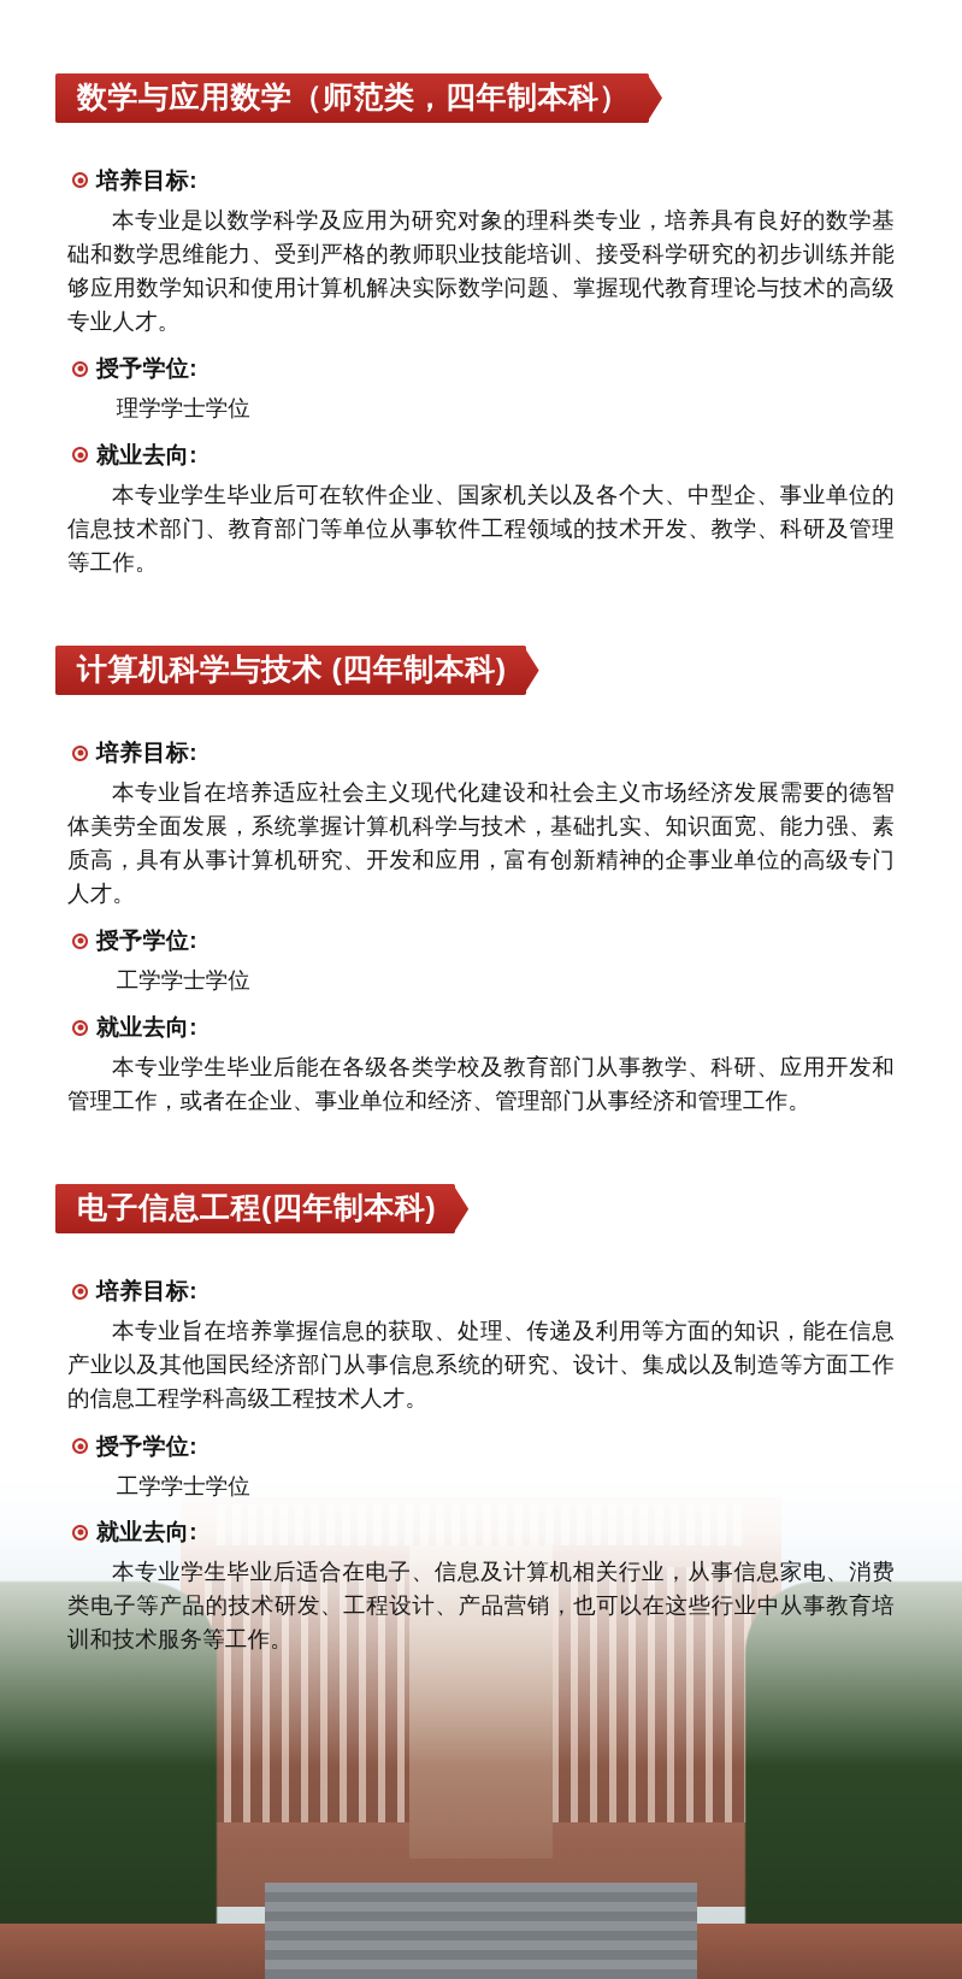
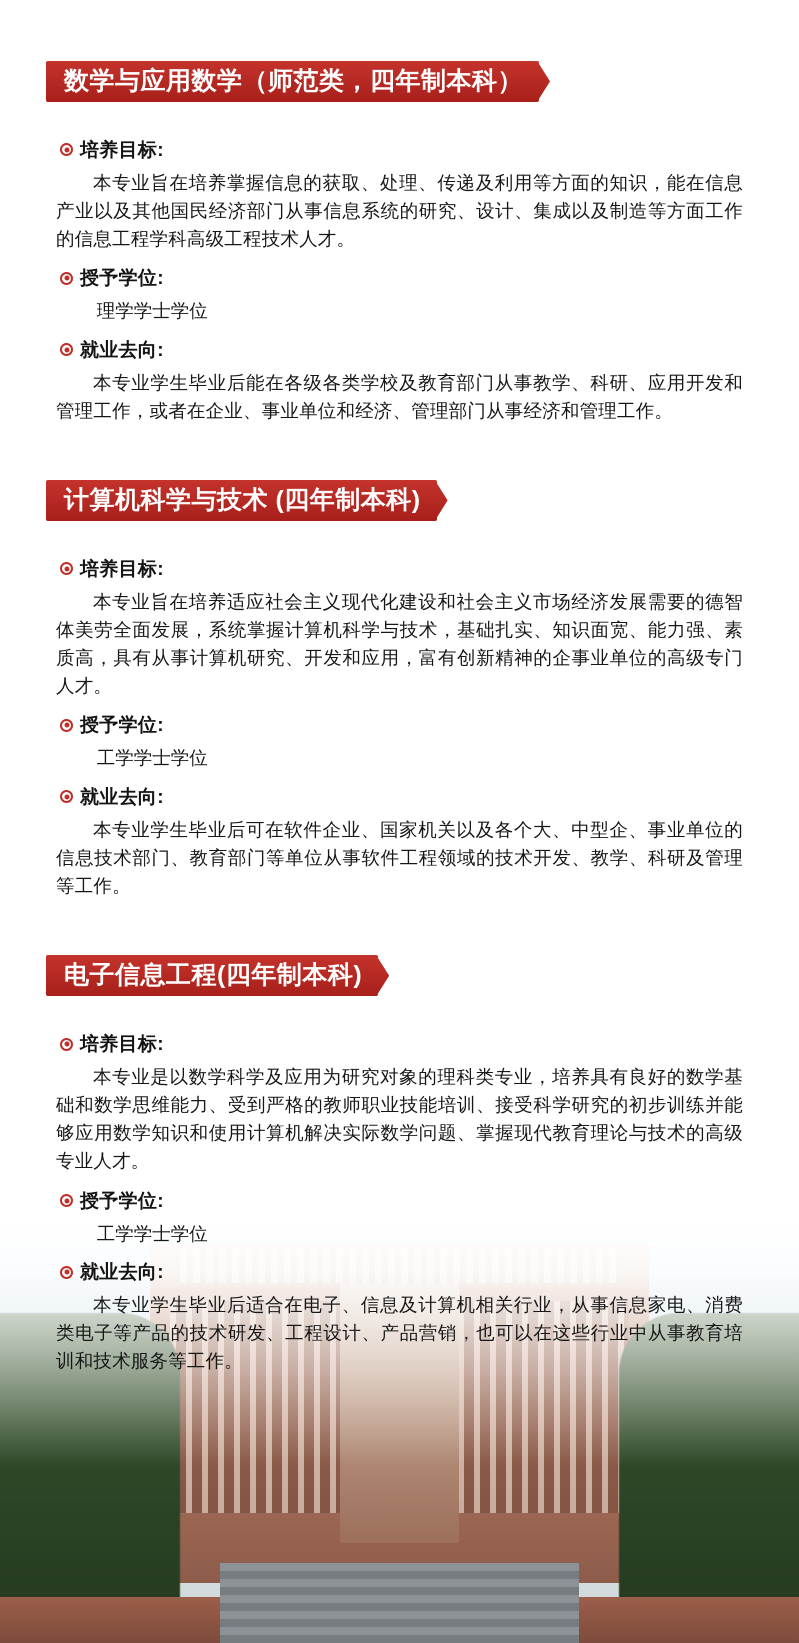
  数学与应用数学（师范类，四年制本科）
  培养目标:
- 本专业是以数学科学及应用为研究对象的理科类专业，培养具有良好的数学基础和数学思维能力、受到严格的教师职业技能培训、接受科学研究的初步训练并能够应用数学知识和使用计算机解决实际数学问题、掌握现代教育理论与技术的高级专业人才。
+ 本专业旨在培养掌握信息的获取、处理、传递及利用等方面的知识，能在信息产业以及其他国民经济部门从事信息系统的研究、设计、集成以及制造等方面工作的信息工程学科高级工程技术人才。
  授予学位:
  理学学士学位
  就业去向:
- 本专业学生毕业后可在软件企业、国家机关以及各个大、中型企、事业单位的信息技术部门、教育部门等单位从事软件工程领域的技术开发、教学、科研及管理等工作。
+ 本专业学生毕业后能在各级各类学校及教育部门从事教学、科研、应用开发和管理工作，或者在企业、事业单位和经济、管理部门从事经济和管理工作。
  计算机科学与技术 (四年制本科)
  培养目标:
  本专业旨在培养适应社会主义现代化建设和社会主义市场经济发展需要的德智体美劳全面发展，系统掌握计算机科学与技术，基础扎实、知识面宽、能力强、素质高，具有从事计算机研究、开发和应用，富有创新精神的企事业单位的高级专门人才。
  授予学位:
  工学学士学位
  就业去向:
- 本专业学生毕业后能在各级各类学校及教育部门从事教学、科研、应用开发和管理工作，或者在企业、事业单位和经济、管理部门从事经济和管理工作。
+ 本专业学生毕业后可在软件企业、国家机关以及各个大、中型企、事业单位的信息技术部门、教育部门等单位从事软件工程领域的技术开发、教学、科研及管理等工作。
  电子信息工程(四年制本科)
  培养目标:
- 本专业旨在培养掌握信息的获取、处理、传递及利用等方面的知识，能在信息产业以及其他国民经济部门从事信息系统的研究、设计、集成以及制造等方面工作的信息工程学科高级工程技术人才。
+ 本专业是以数学科学及应用为研究对象的理科类专业，培养具有良好的数学基础和数学思维能力、受到严格的教师职业技能培训、接受科学研究的初步训练并能够应用数学知识和使用计算机解决实际数学问题、掌握现代教育理论与技术的高级专业人才。
  授予学位:
  工学学士学位
  就业去向:
  本专业学生毕业后适合在电子、信息及计算机相关行业，从事信息家电、消费类电子等产品的技术研发、工程设计、产品营销，也可以在这些行业中从事教育培训和技术服务等工作。
